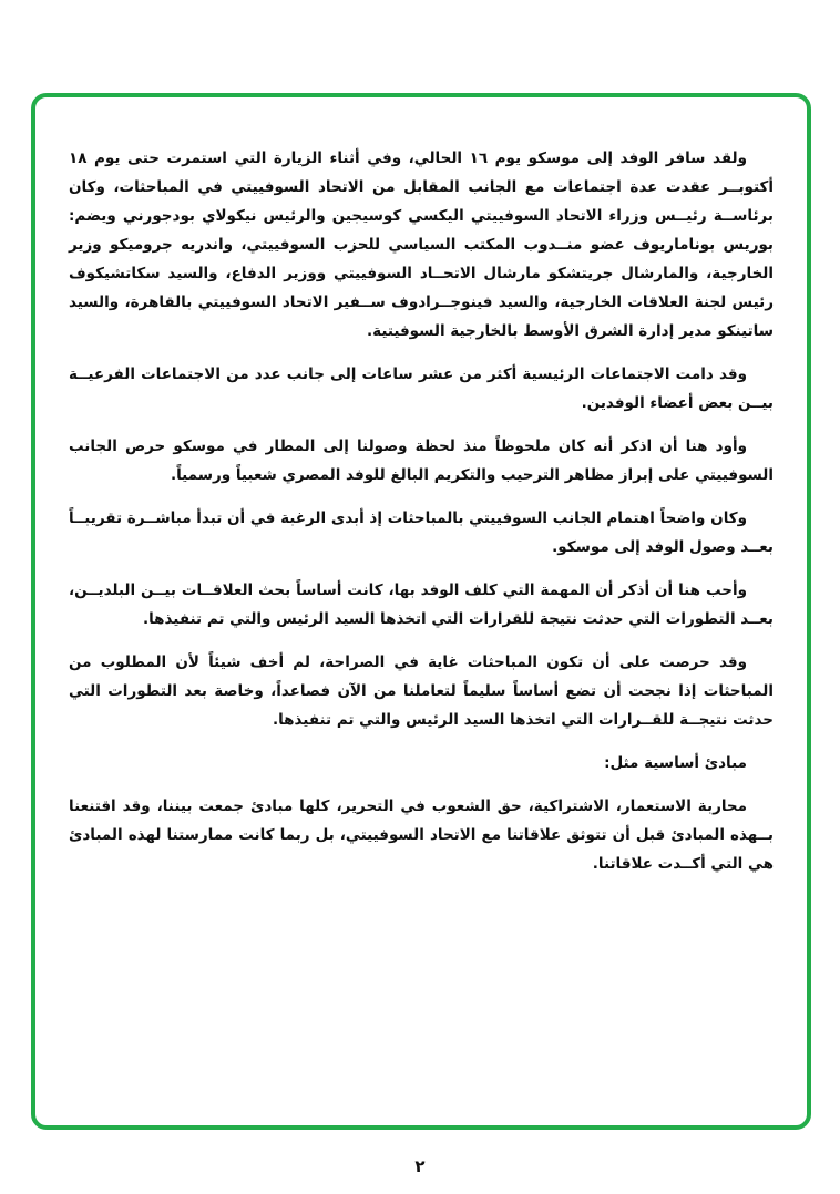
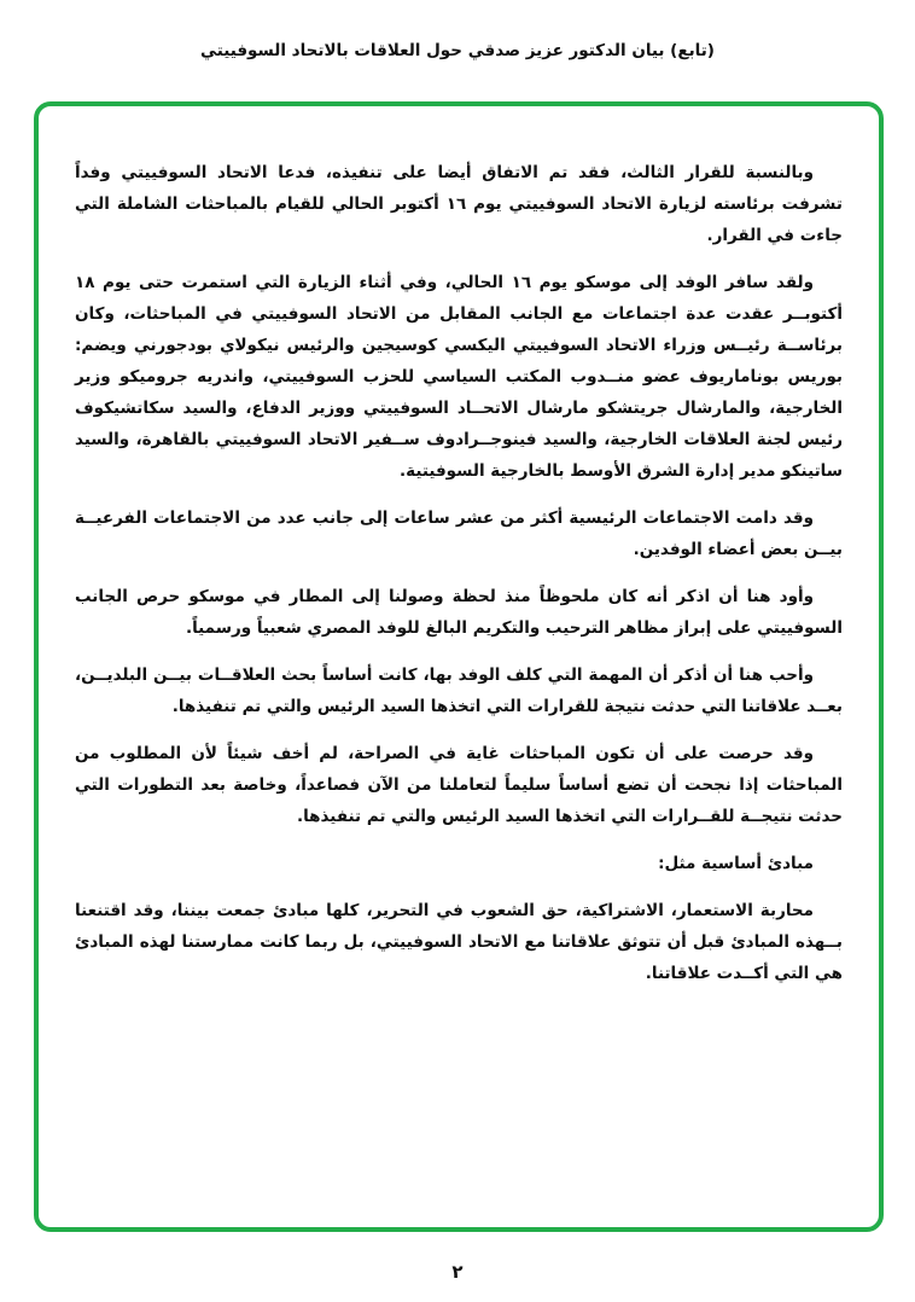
+ (تابع) بيان الدكتور عزيز صدقي حول العلاقات بالاتحاد السوفييتي
+ وبالنسبة للقرار الثالث، فقد تم الاتفاق أيضا على تنفيذه، فدعا الاتحاد السوفييتي وفداً تشرفت برئاسته لزيارة الاتحاد السوفييتي يوم ١٦ أكتوبر الحالي للقيام بالمباحثات الشاملة التي جاءت في القرار.
  ولقد سافر الوفد إلى موسكو يوم ١٦ الحالي، وفي أثناء الزيارة التي استمرت حتى يوم ١٨ أكتوبــر عقدت عدة اجتماعات مع الجانب المقابل من الاتحاد السوفييتي في المباحثات، وكان برئاســة رئيــس وزراء الاتحاد السوفييتي اليكسي كوسيجين والرئيس نيكولاي بودجورني ويضم: بوريس بوناماريوف عضو منــدوب المكتب السياسي للحزب السوفييتي، واندريه جروميكو وزير الخارجية، والمارشال جريتشكو مارشال الاتحــاد السوفييتي ووزير الدفاع، والسيد سكاتشيكوف رئيس لجنة العلاقات الخارجية، والسيد فينوجــرادوف ســفير الاتحاد السوفييتي بالقاهرة، والسيد ساتينكو مدير إدارة الشرق الأوسط بالخارجية السوفيتية.
  وقد دامت الاجتماعات الرئيسية أكثر من عشر ساعات إلى جانب عدد من الاجتماعات الفرعيــة بيــن بعض أعضاء الوفدين.
  وأود هنا أن اذكر أنه كان ملحوظاً منذ لحظة وصولنا إلى المطار في موسكو حرص الجانب السوفييتي على إبراز مظاهر الترحيب والتكريم البالغ للوفد المصري شعبياً ورسمياً.
- وكان واضحاً اهتمام الجانب السوفييتي بالمباحثات إذ أبدى الرغبة في أن تبدأ مباشــرة تقريبــاً بعــد وصول الوفد إلى موسكو.
- وأحب هنا أن أذكر أن المهمة التي كلف الوفد بها، كانت أساساً بحث العلاقــات بيــن البلديــن، بعــد التطورات التي حدثت نتيجة للقرارات التي اتخذها السيد الرئيس والتي تم تنفيذها.
+ وأحب هنا أن أذكر أن المهمة التي كلف الوفد بها، كانت أساساً بحث العلاقــات بيــن البلديــن، بعــد علاقاتنا التي حدثت نتيجة للقرارات التي اتخذها السيد الرئيس والتي تم تنفيذها.
  وقد حرصت على أن تكون المباحثات غاية في الصراحة، لم أخف شيئاً لأن المطلوب من المباحثات إذا نجحت أن تضع أساساً سليماً لتعاملنا من الآن فصاعداً، وخاصة بعد التطورات التي حدثت نتيجــة للقــرارات التي اتخذها السيد الرئيس والتي تم تنفيذها.
  مبادئ أساسية مثل:
  محاربة الاستعمار، الاشتراكية، حق الشعوب في التحرير، كلها مبادئ جمعت بيننا، وقد اقتنعنا بــهذه المبادئ قبل أن تتوثق علاقاتنا مع الاتحاد السوفييتي، بل ربما كانت ممارستنا لهذه المبادئ هي التي أكــدت علاقاتنا.
  ٢
